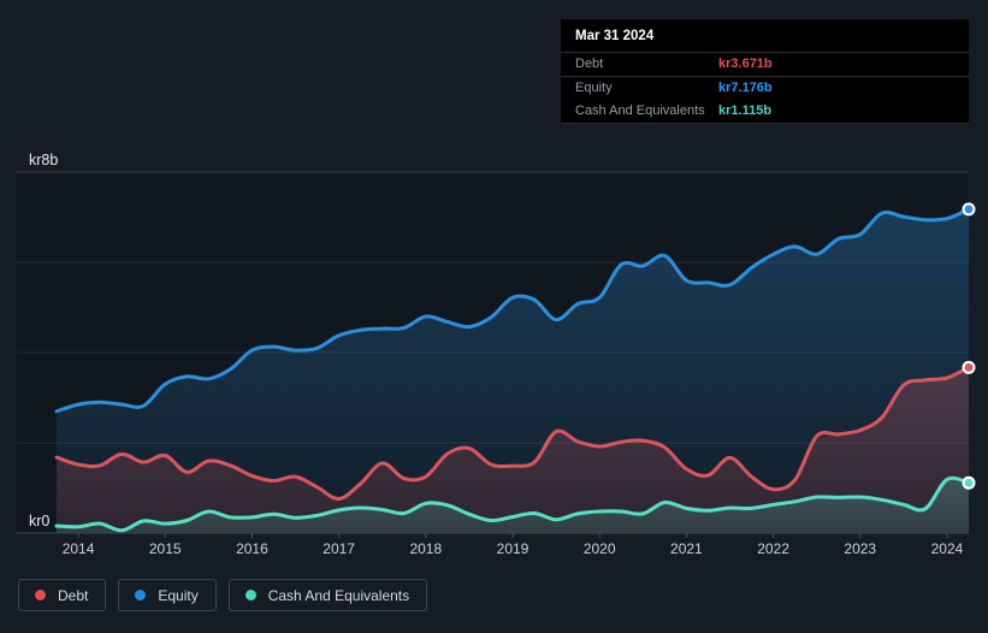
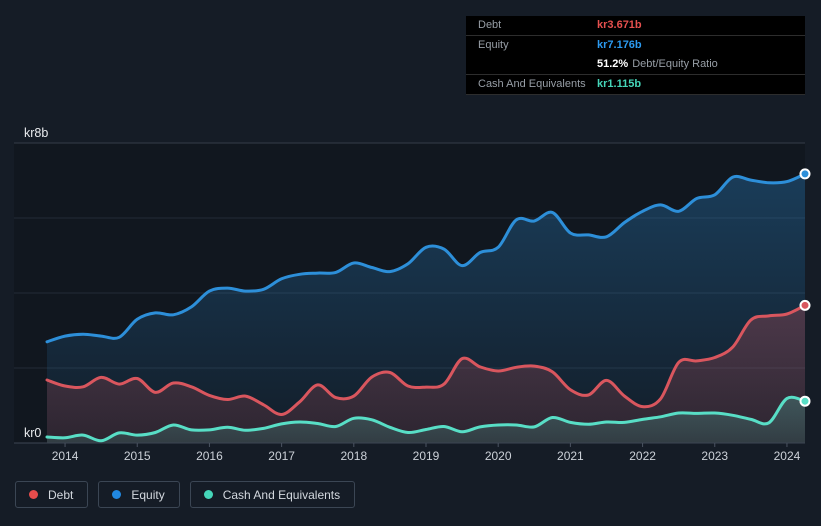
  2014
  2015
  2016
  2017
  2018
  2019
  2020
  2021
  2022
  2023
  2024
  kr8b
  kr0
- Mar 31 2024
  Debt
  kr3.671b
  Equity
  kr7.176b
+ 51.2% Debt/Equity Ratio
  Cash And Equivalents
  kr1.115b
  Debt
  Equity
  Cash And Equivalents
